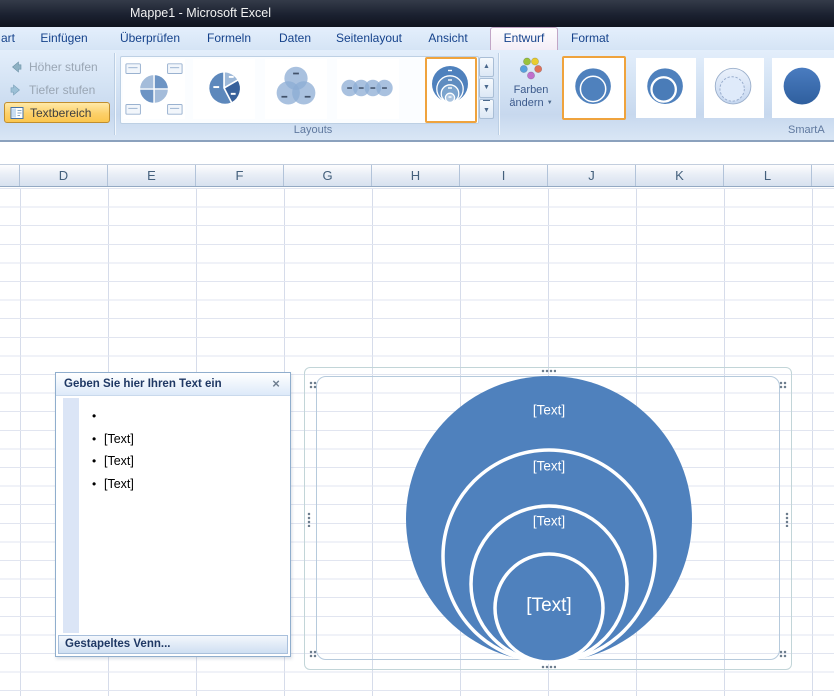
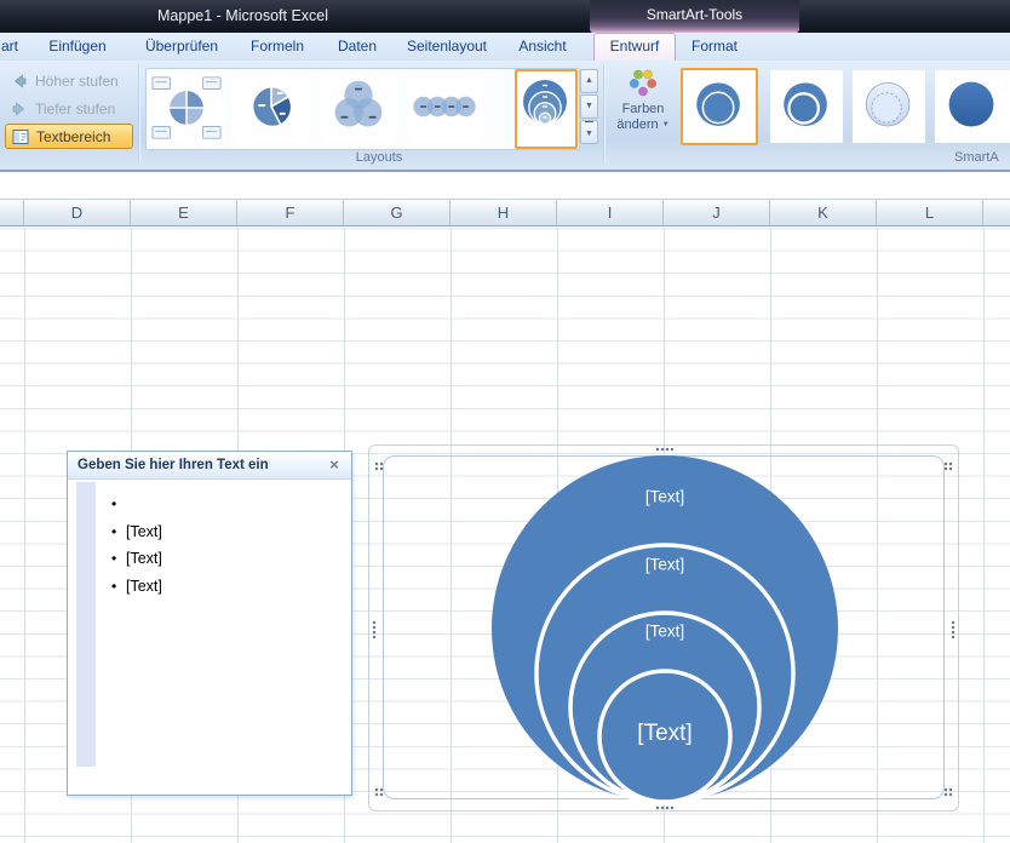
  Mappe1 - Microsoft Excel
+ SmartArt-Tools
  art
  Einfügen
  Überprüfen
  Formeln
  Daten
  Seitenlayout
  Ansicht
  Entwurf
  Format
  Höher stufen
  Tiefer stufen
  Textbereich
  Layouts
  Farben
  ändern
  SmartA
  D
  E
  F
  G
  H
  I
  J
  K
  L
  Geben Sie hier Ihren Text ein
  ×
  •
  •
  [Text]
  •
  [Text]
  •
  [Text]
- Gestapeltes Venn...
  [Text]
  [Text]
  [Text]
  [Text]
